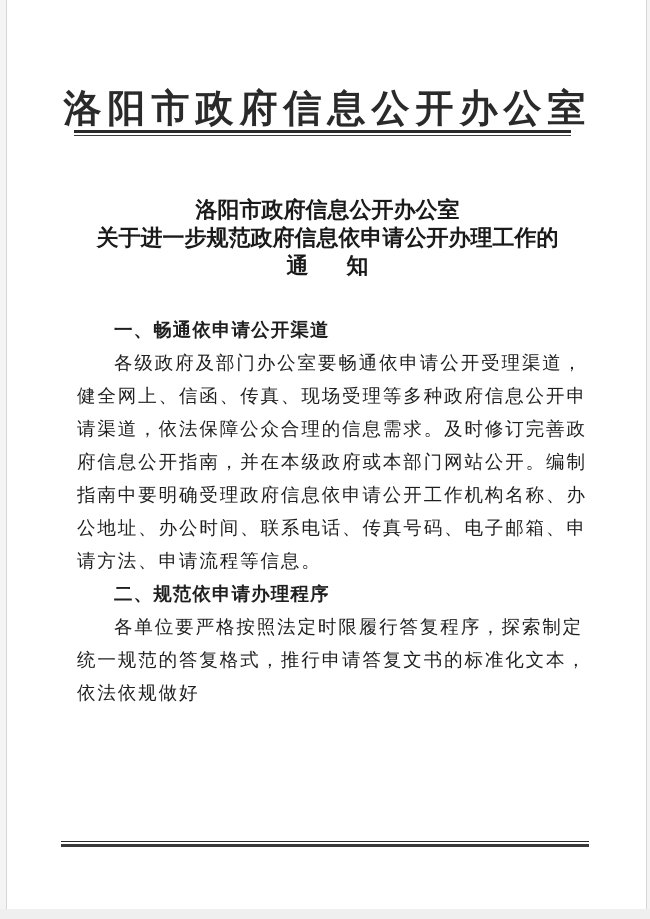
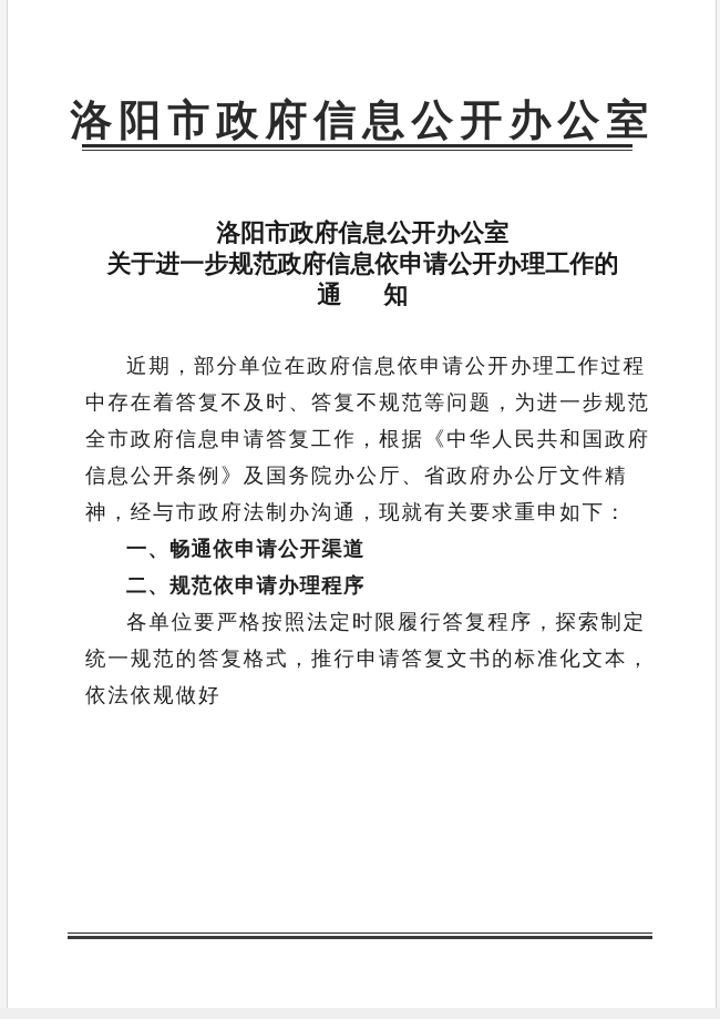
  洛阳市政府信息公开办公室
  洛阳市政府信息公开办公室
  关于进一步规范政府信息依申请公开办理工作的
  通知
+ 近期，部分单位在政府信息依申请公开办理工作过程中存在着答复不及时、答复不规范等问题，为进一步规范全市政府信息申请答复工作，根据《中华人民共和国政府信息公开条例》及国务院办公厅、省政府办公厅文件精神，经与市政府法制办沟通，现就有关要求重申如下：
  一、畅通依申请公开渠道
- 各级政府及部门办公室要畅通依申请公开受理渠道，健全网上、信函、传真、现场受理等多种政府信息公开申请渠道，依法保障公众合理的信息需求。及时修订完善政府信息公开指南，并在本级政府或本部门网站公开。编制指南中要明确受理政府信息依申请公开工作机构名称、办公地址、办公时间、联系电话、传真号码、电子邮箱、申请方法、申请流程等信息。
  二、规范依申请办理程序
  各单位要严格按照法定时限履行答复程序，探索制定统一规范的答复格式，推行申请答复文书的标准化文本，依法依规做好
